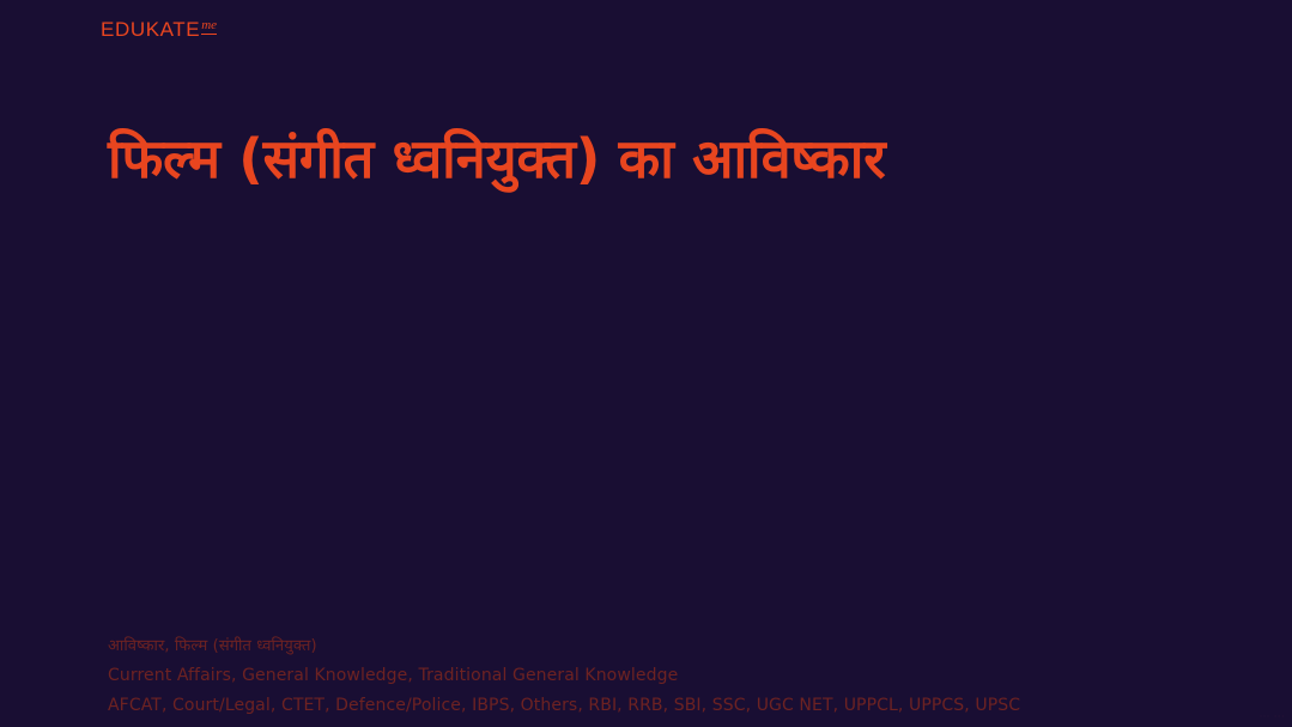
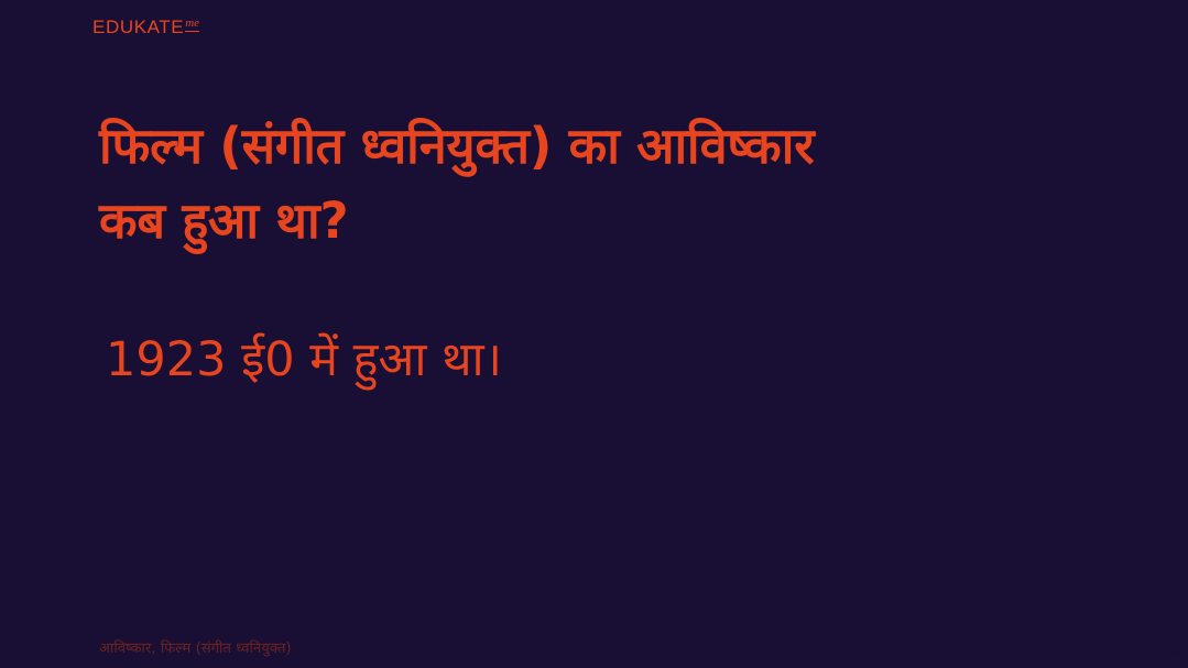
  EDUKATE
  me
  फिल्म (संगीत ध्वनियुक्त) का आविष्कार
+ कब हुआ था?
+ 1923 ई0 में हुआ था।
  आविष्कार, फिल्म (संगीत ध्वनियुक्त)
- Current Affairs, General Knowledge, Traditional General Knowledge
- AFCAT, Court/Legal, CTET, Defence/Police, IBPS, Others, RBI, RRB, SBI, SSC, UGC NET, UPPCL, UPPCS, UPSC
